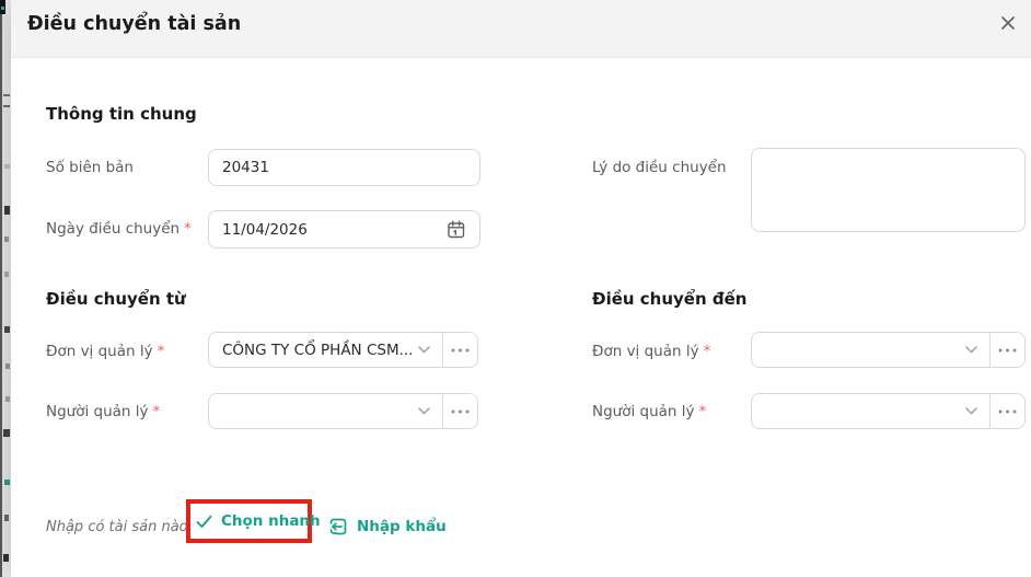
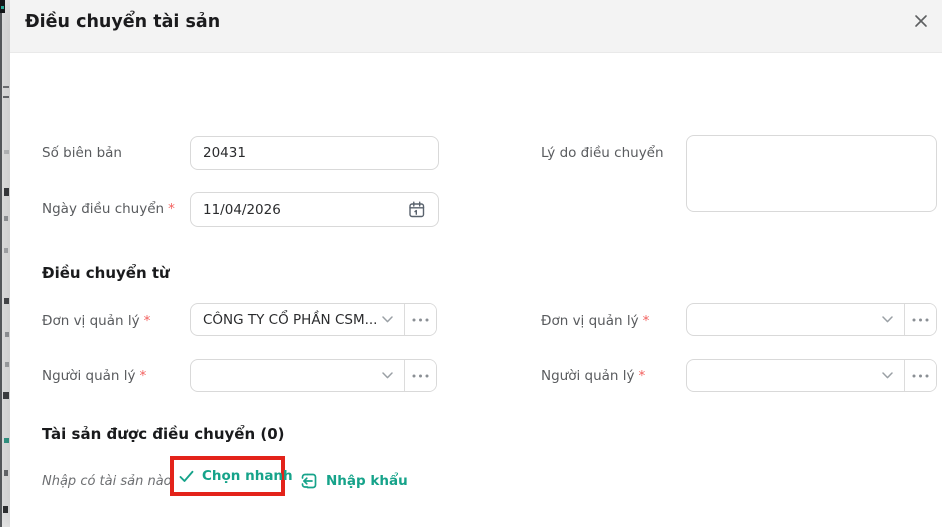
  Điều chuyển tài sản
- Thông tin chung
  Số biên bản
  20431
  Lý do điều chuyển
  Ngày điều chuyển *
  11/04/2026
  Điều chuyển từ
- Điều chuyển đến
  Đơn vị quản lý *
  CÔNG TY CỔ PHẦN CSM...
  Người quản lý *
  Đơn vị quản lý *
  Người quản lý *
+ Tài sản được điều chuyển (0)
  Nhập có tài sản nào
  Chọn nhanh
  Nhập khẩu
